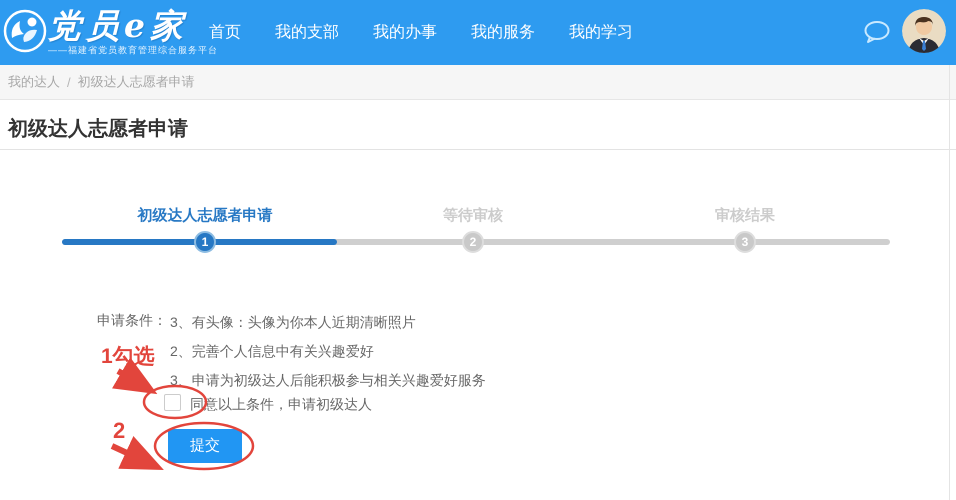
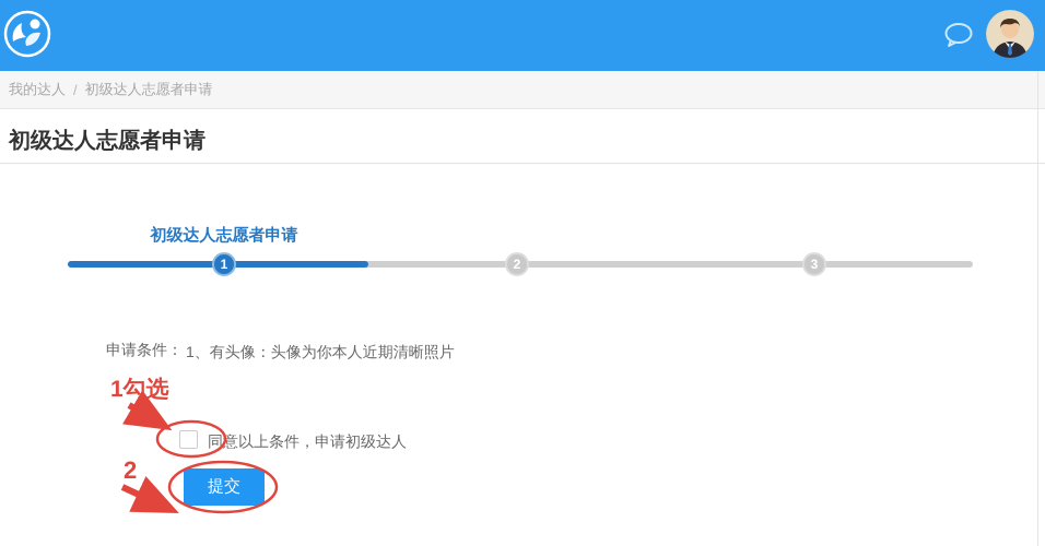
- 党员e家
- ——福建省党员教育管理综合服务平台
- 首页
- 我的支部
- 我的办事
- 我的服务
- 我的学习
  我的达人
  /
  初级达人志愿者申请
  初级达人志愿者申请
  初级达人志愿者申请
- 等待审核
- 审核结果
  1
  2
  3
  申请条件：
- 3、有头像：头像为你本人近期清晰照片
+ 1、有头像：头像为你本人近期清晰照片
- 2、完善个人信息中有关兴趣爱好
- 3、申请为初级达人后能积极参与相关兴趣爱好服务
  同意以上条件，申请初级达人
  提交
  1勾选
  2
